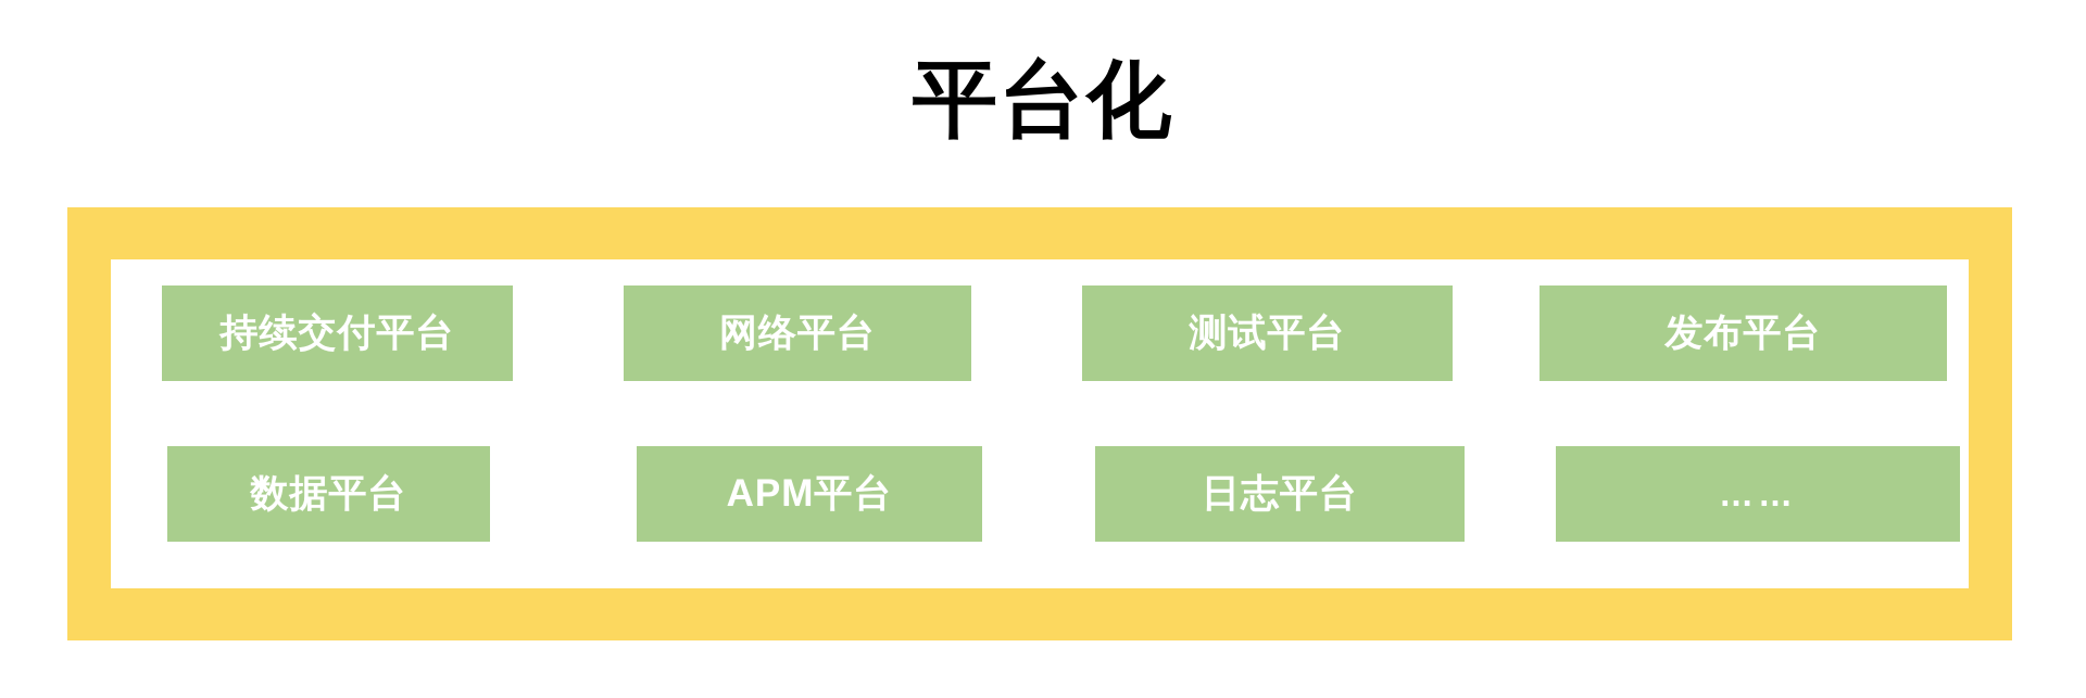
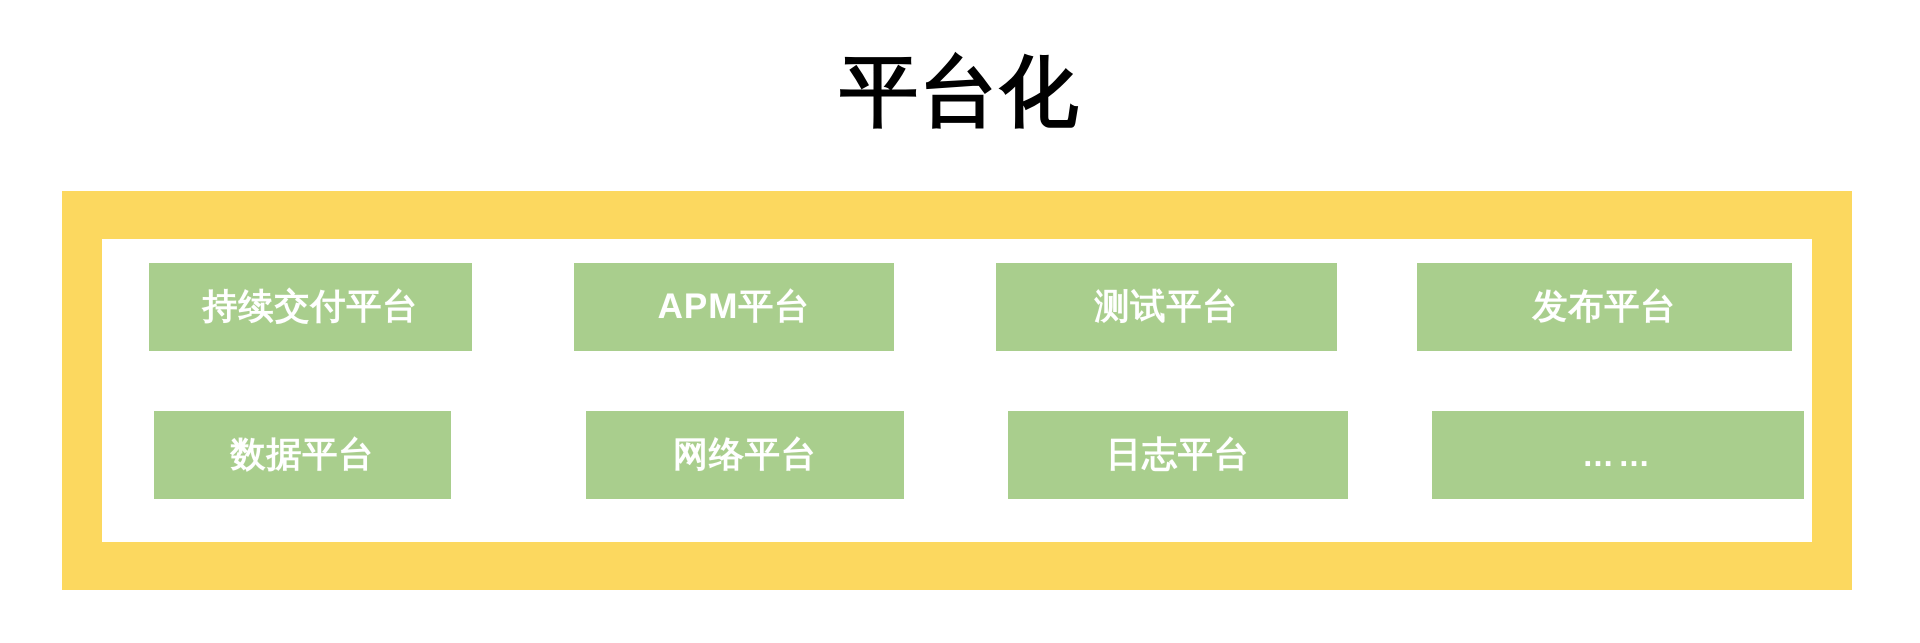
  平台化
  持续交付平台
- 网络平台
+ APM平台
  测试平台
  发布平台
  数据平台
- APM平台
+ 网络平台
  日志平台
  ……
